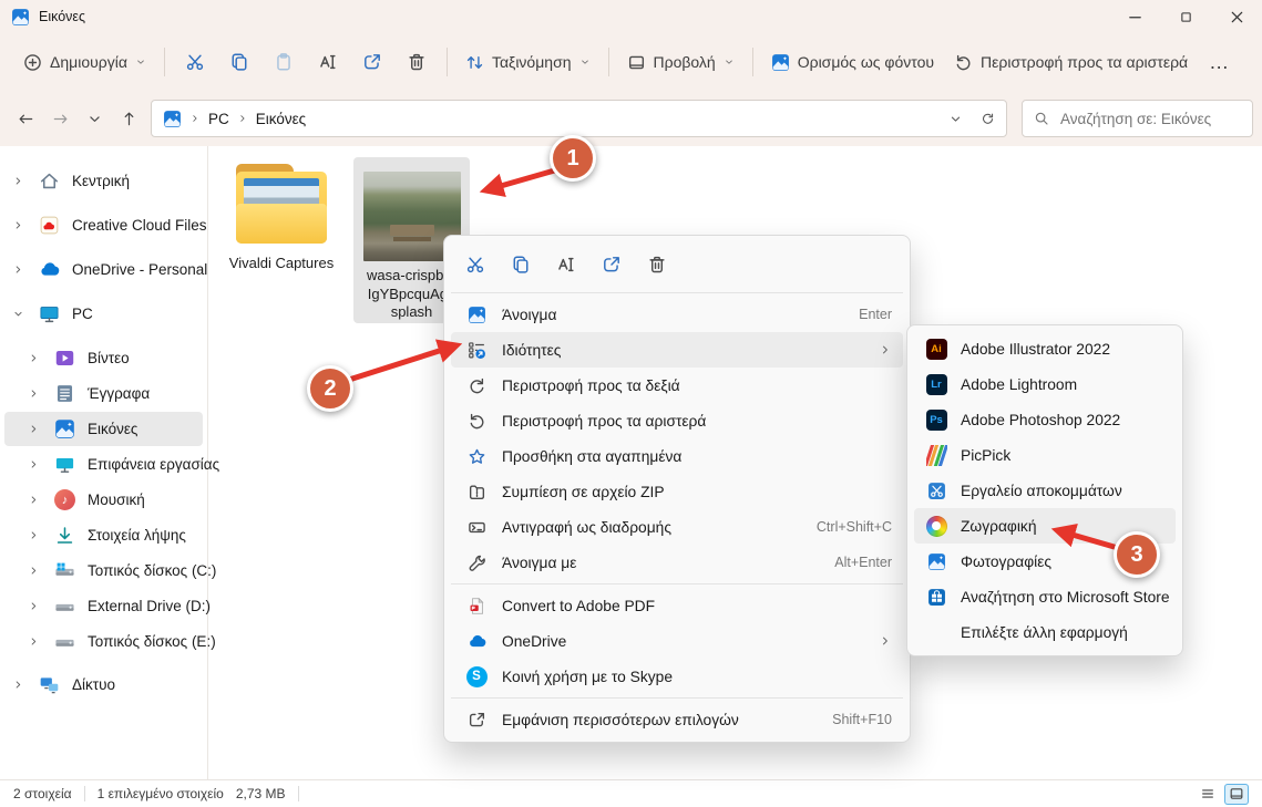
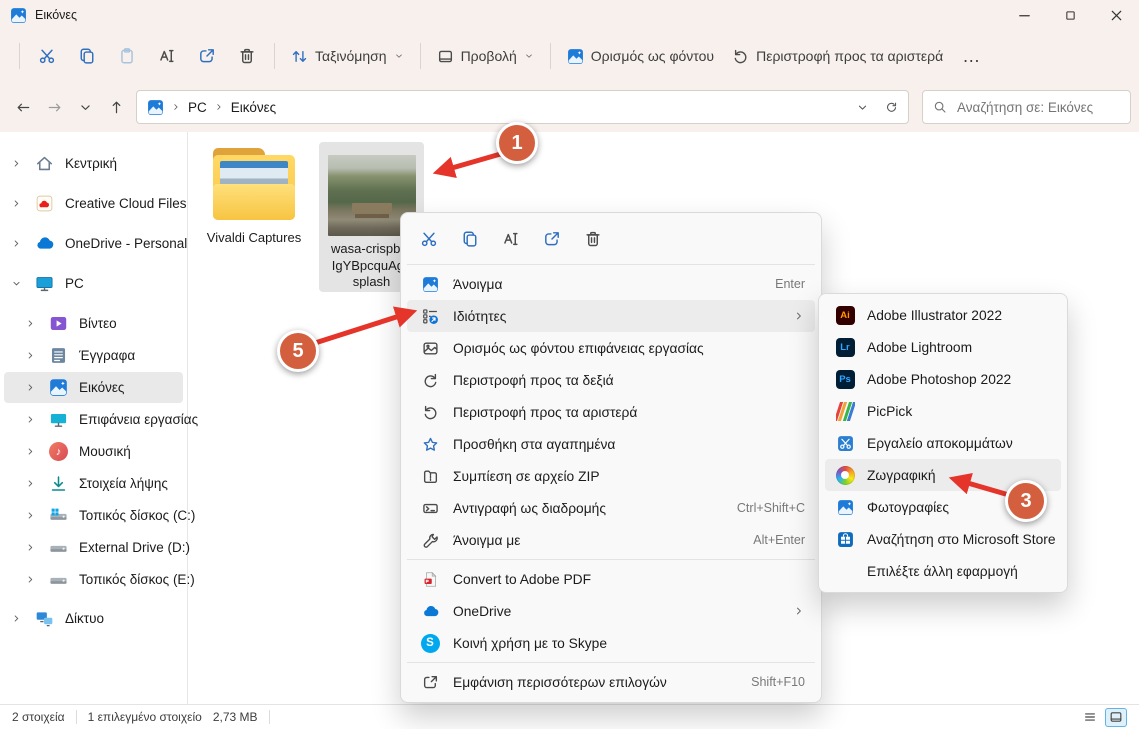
  Εικόνες
- Δημιουργία
  Ταξινόμηση
  Προβολή
  Ορισμός ως φόντου
  Περιστροφή προς τα αριστερά
  …
  PC
  Εικόνες
  Αναζήτηση σε: Εικόνες
  Κεντρική
  Creative Cloud Files
  OneDrive - Personal
  PC
  Βίντεο
  Έγγραφα
  Εικόνες
  Επιφάνεια εργασίας
  ♪
  Μουσική
  Στοιχεία λήψης
  Τοπικός δίσκος (C:)
  External Drive (D:)
  Τοπικός δίσκος (E:)
  Δίκτυο
  Vivaldi Captures
  wasa-crispb
  IgYBpcquA
  splash
  2 στοιχεία
  1 επιλεγμένο στοιχείο
  2,73 MB
  Άνοιγμα
  Enter
  Ιδιότητες
+ Ορισμός ως φόντου επιφάνειας εργασίας
  Περιστροφή προς τα δεξιά
  Περιστροφή προς τα αριστερά
  Προσθήκη στα αγαπημένα
  Συμπίεση σε αρχείο ZIP
  Αντιγραφή ως διαδρομής
  Ctrl+Shift+C
  Άνοιγμα με
  Alt+Enter
  Convert to Adobe PDF
  OneDrive
  S
  Κοινή χρήση με το Skype
  Εμφάνιση περισσότερων επιλογών
  Shift+F10
  Ai
  Adobe Illustrator 2022
  Lr
  Adobe Lightroom
  Ps
  Adobe Photoshop 2022
  PicPick
  Εργαλείο αποκομμάτων
  Ζωγραφική
  Φωτογραφίες
  Αναζήτηση στο Microsoft Store
  Επιλέξτε άλλη εφαρμογή
  1
- 2
+ 5
  3
